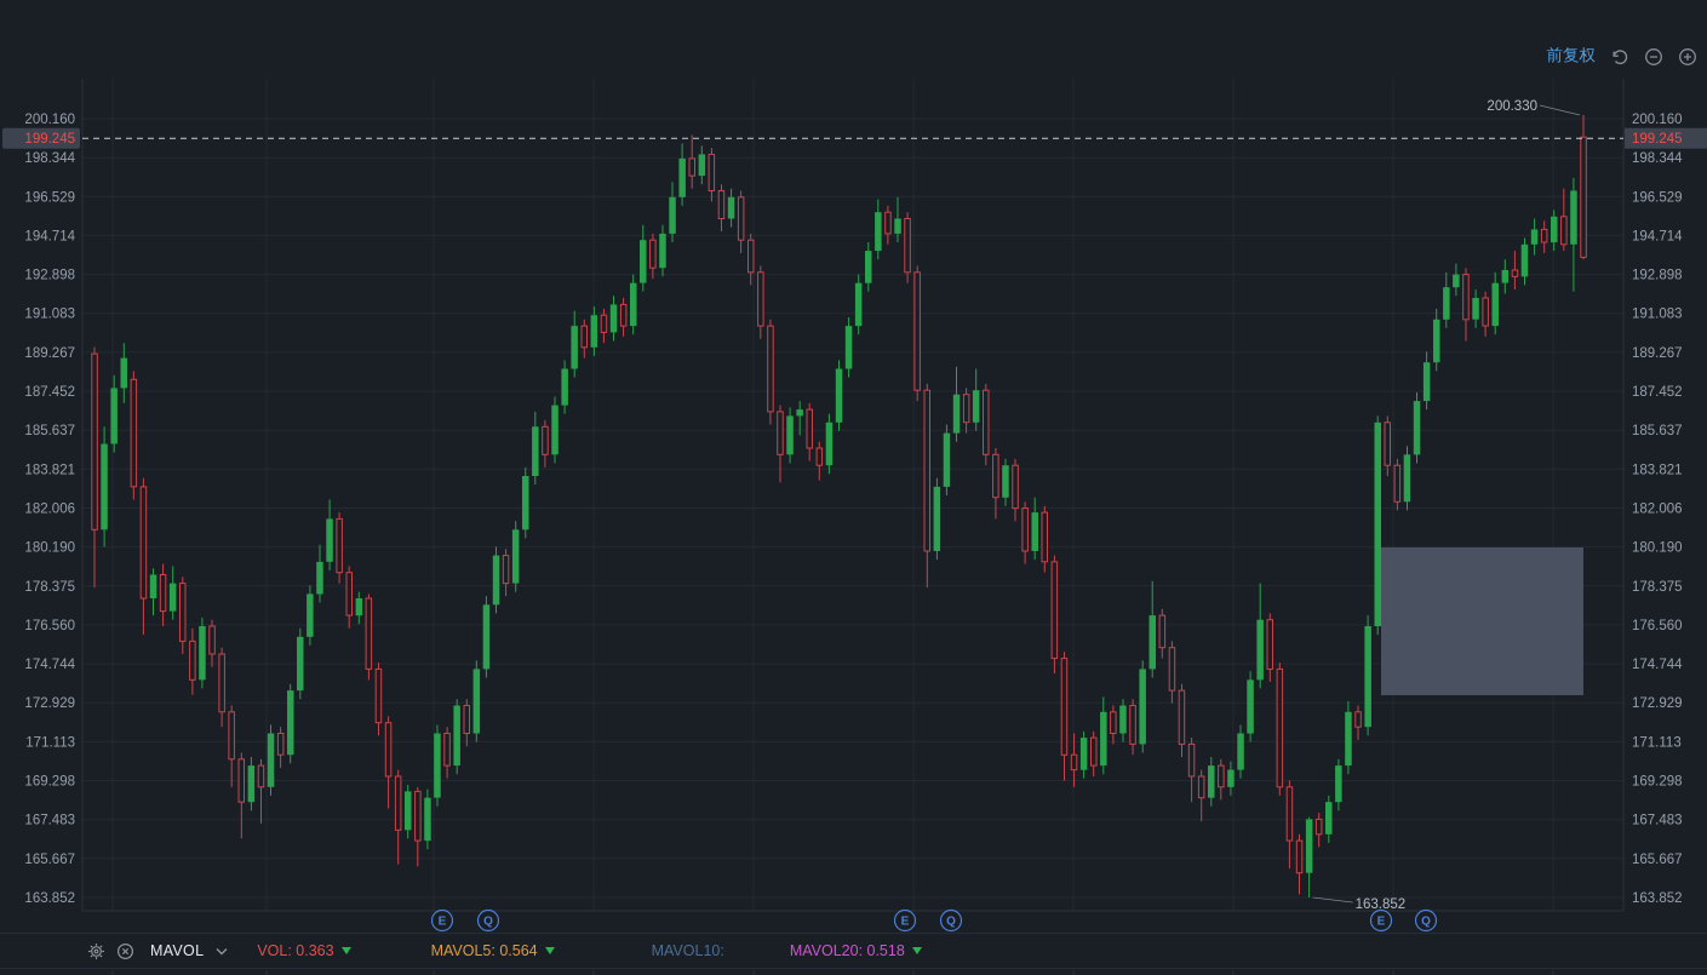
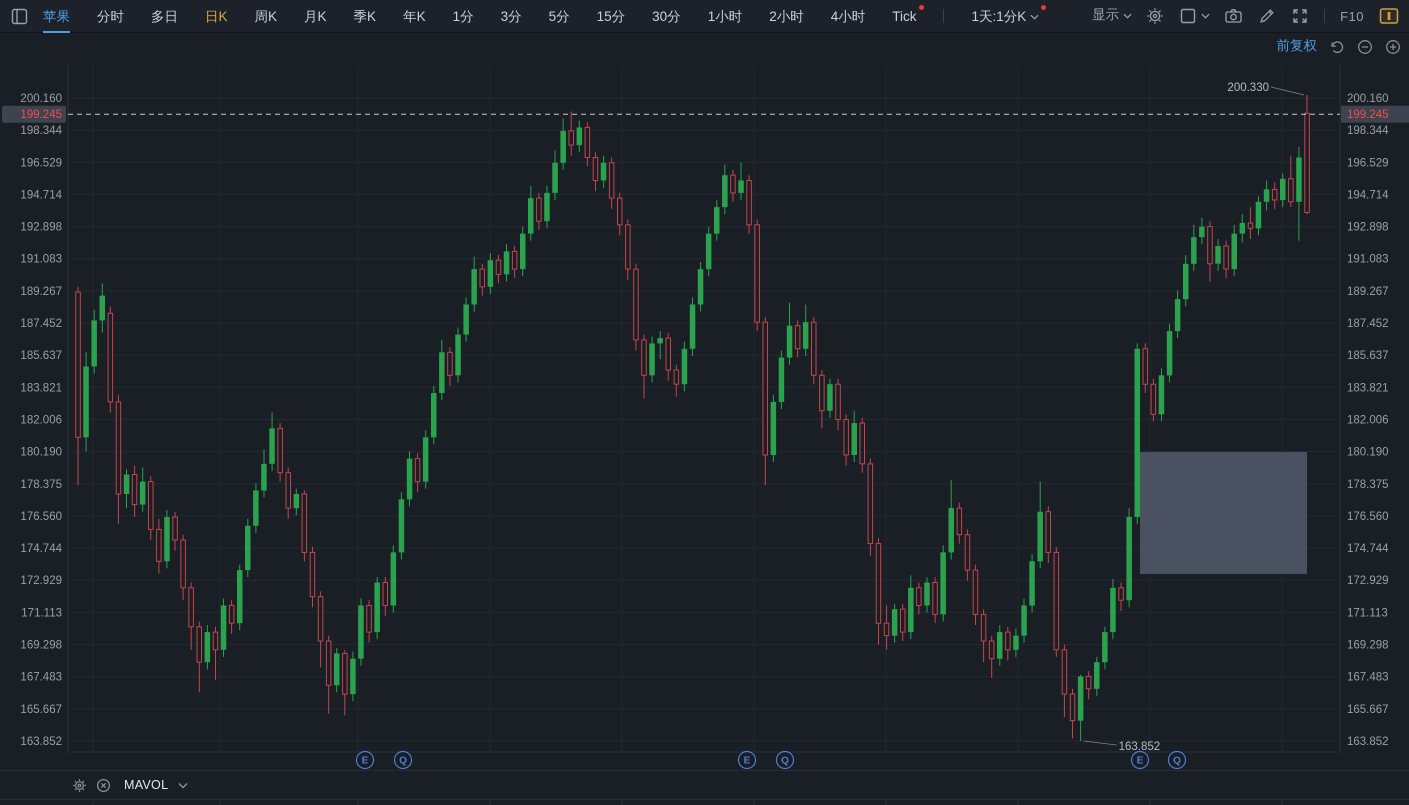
  200.330
  163.852
  E
  Q
  E
  Q
  E
  Q
  200.160
  200.160
  198.344
  198.344
  196.529
  196.529
  194.714
  194.714
  192.898
  192.898
  191.083
  191.083
  189.267
  189.267
  187.452
  187.452
  185.637
  185.637
  183.821
  183.821
  182.006
  182.006
  180.190
  180.190
  178.375
  178.375
  176.560
  176.560
  174.744
  174.744
  172.929
  172.929
  171.113
  171.113
  169.298
  169.298
  167.483
  167.483
  165.667
  165.667
  163.852
  163.852
  199.245
  199.245
+ 苹果
+ 分时
+ 多日
+ 日K
+ 周K
+ 月K
+ 季K
+ 年K
+ 1分
+ 3分
+ 5分
+ 15分
+ 30分
+ 1小时
+ 2小时
+ 4小时
+ Tick
+ 1天:1分K
+ 显示
+ F10
  前复权
  MAVOL
- VOL: 0.363
- MAVOL5: 0.564
- MAVOL10:
- MAVOL20: 0.518
